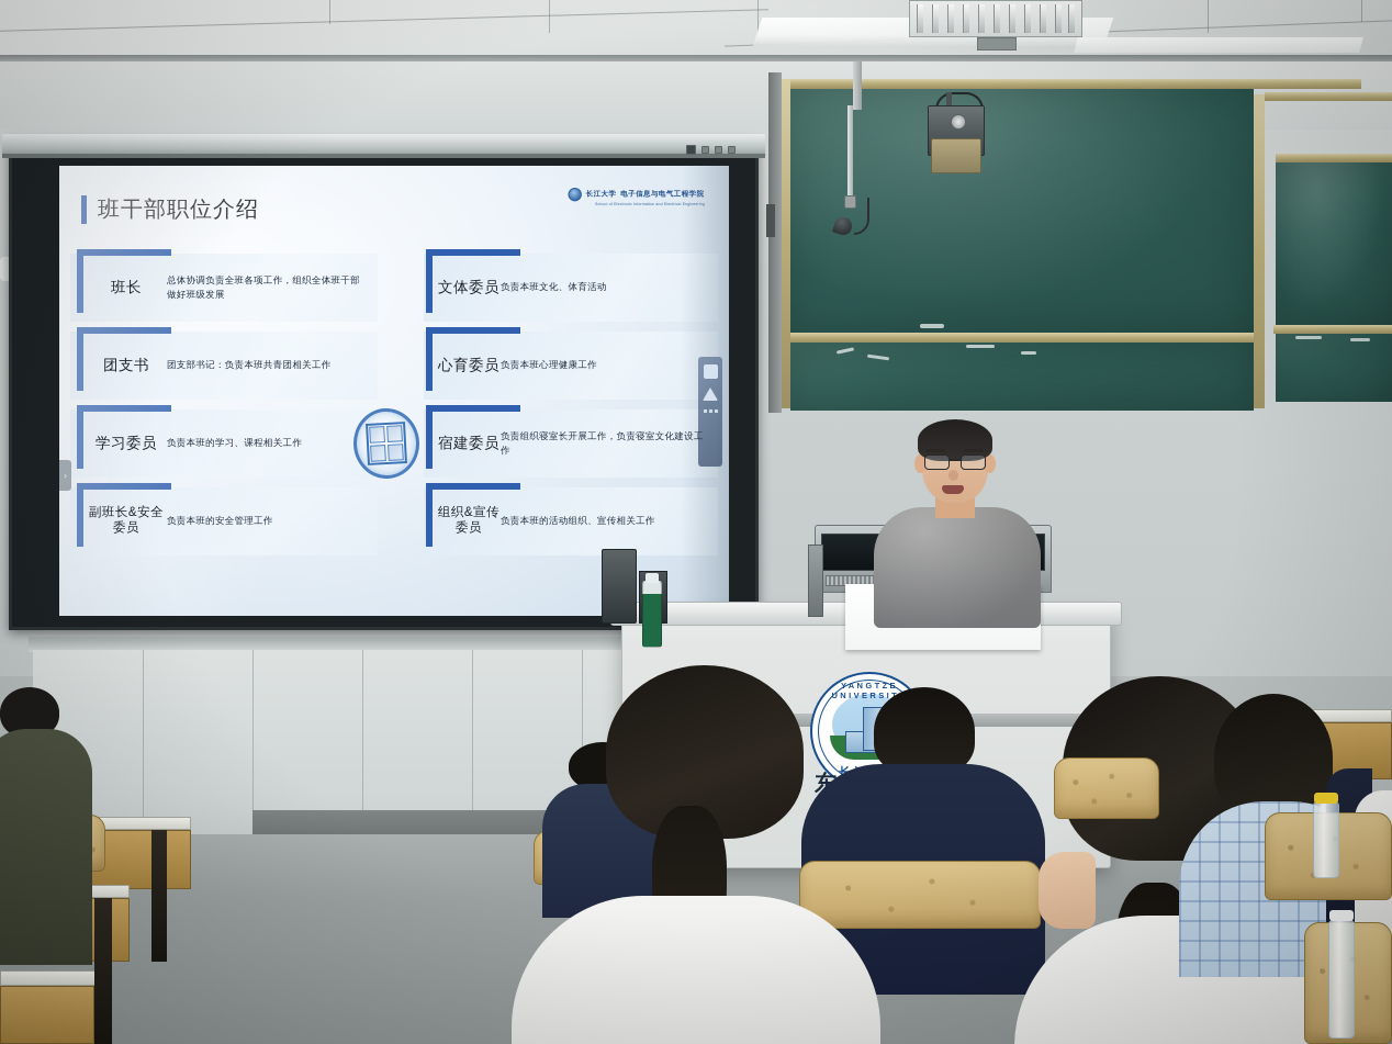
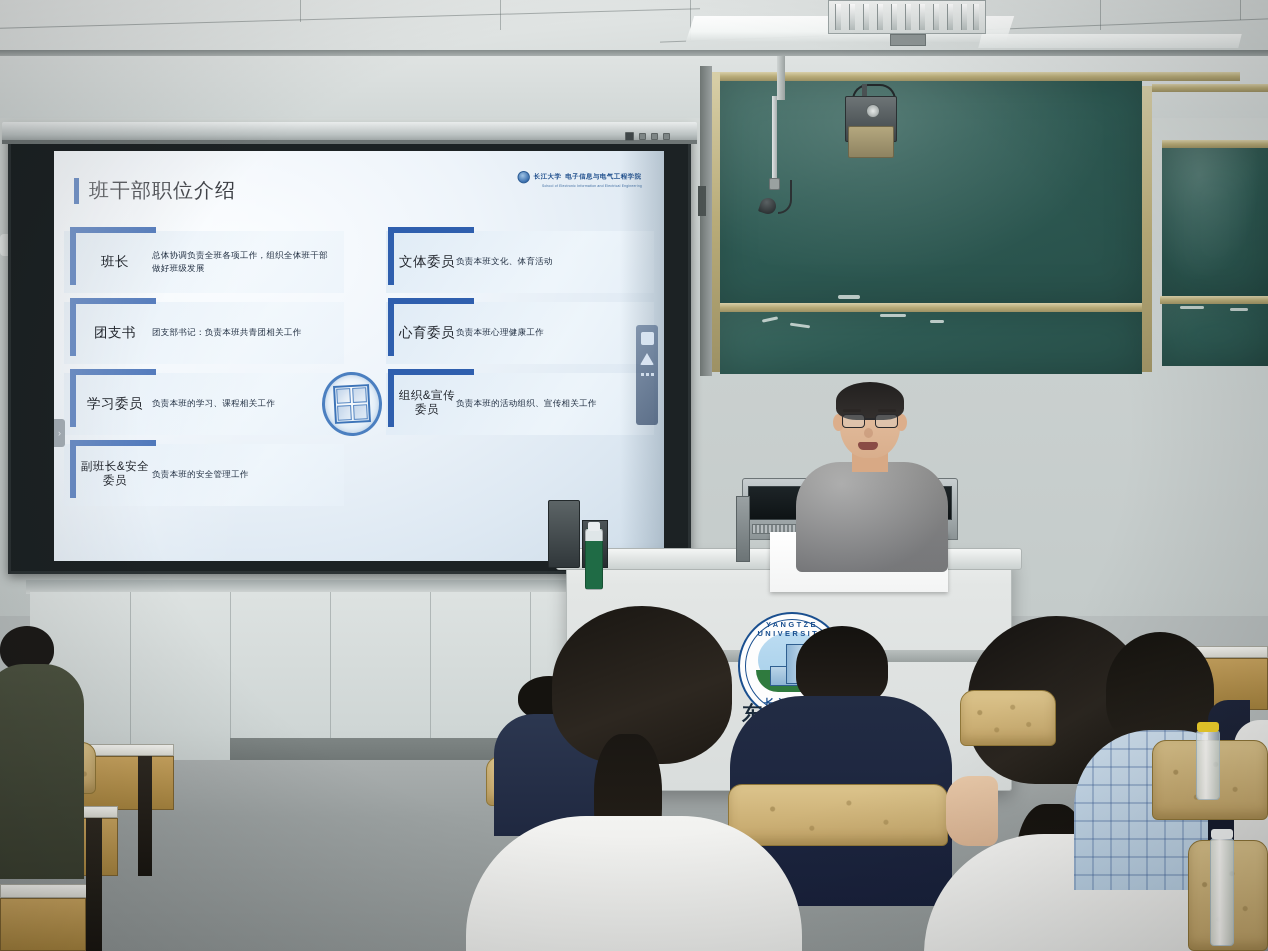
  班长
  总体协调负责全班各项工作，组织全体班干部做好班级发展
  团支书
  团支部书记：负责本班共青团相关工作
  学习委员
  负责本班的学习、课程相关工作
  副班长&安全委员
  负责本班的安全管理工作
  文体委员
  负责本班文化、体育活动
  心育委员
  负责本班心理健康工作
- 宿建委员
- 负责组织寝室长开展工作，负责寝室文化建设工作
  组织&宣传委员
  负责本班的活动组织、宣传相关工作
